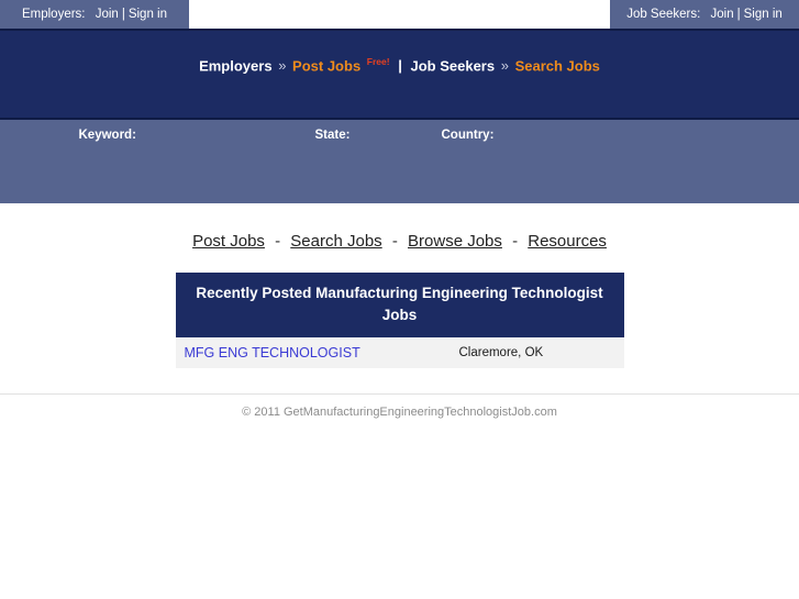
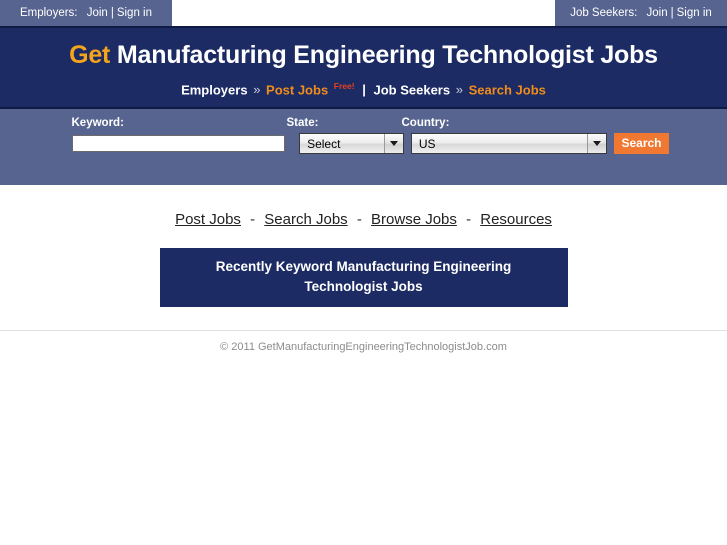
  Employers:
  Join
  |
  Sign in
  Job Seekers:
  Join
  |
  Sign in
+ Get Manufacturing Engineering Technologist Jobs
  Employers » Post Jobs Free! | Job Seekers » Search Jobs
  Keyword:
  State:
  Country:
+ Select
+ US
+ Search
  Post Jobs - Search Jobs - Browse Jobs - Resources
- Recently Posted Manufacturing Engineering Technologist Jobs
+ Recently Keyword Manufacturing Engineering Technologist Jobs
- MFG ENG TECHNOLOGIST
- Claremore, OK
  © 2011 GetManufacturingEngineeringTechnologistJob.com
